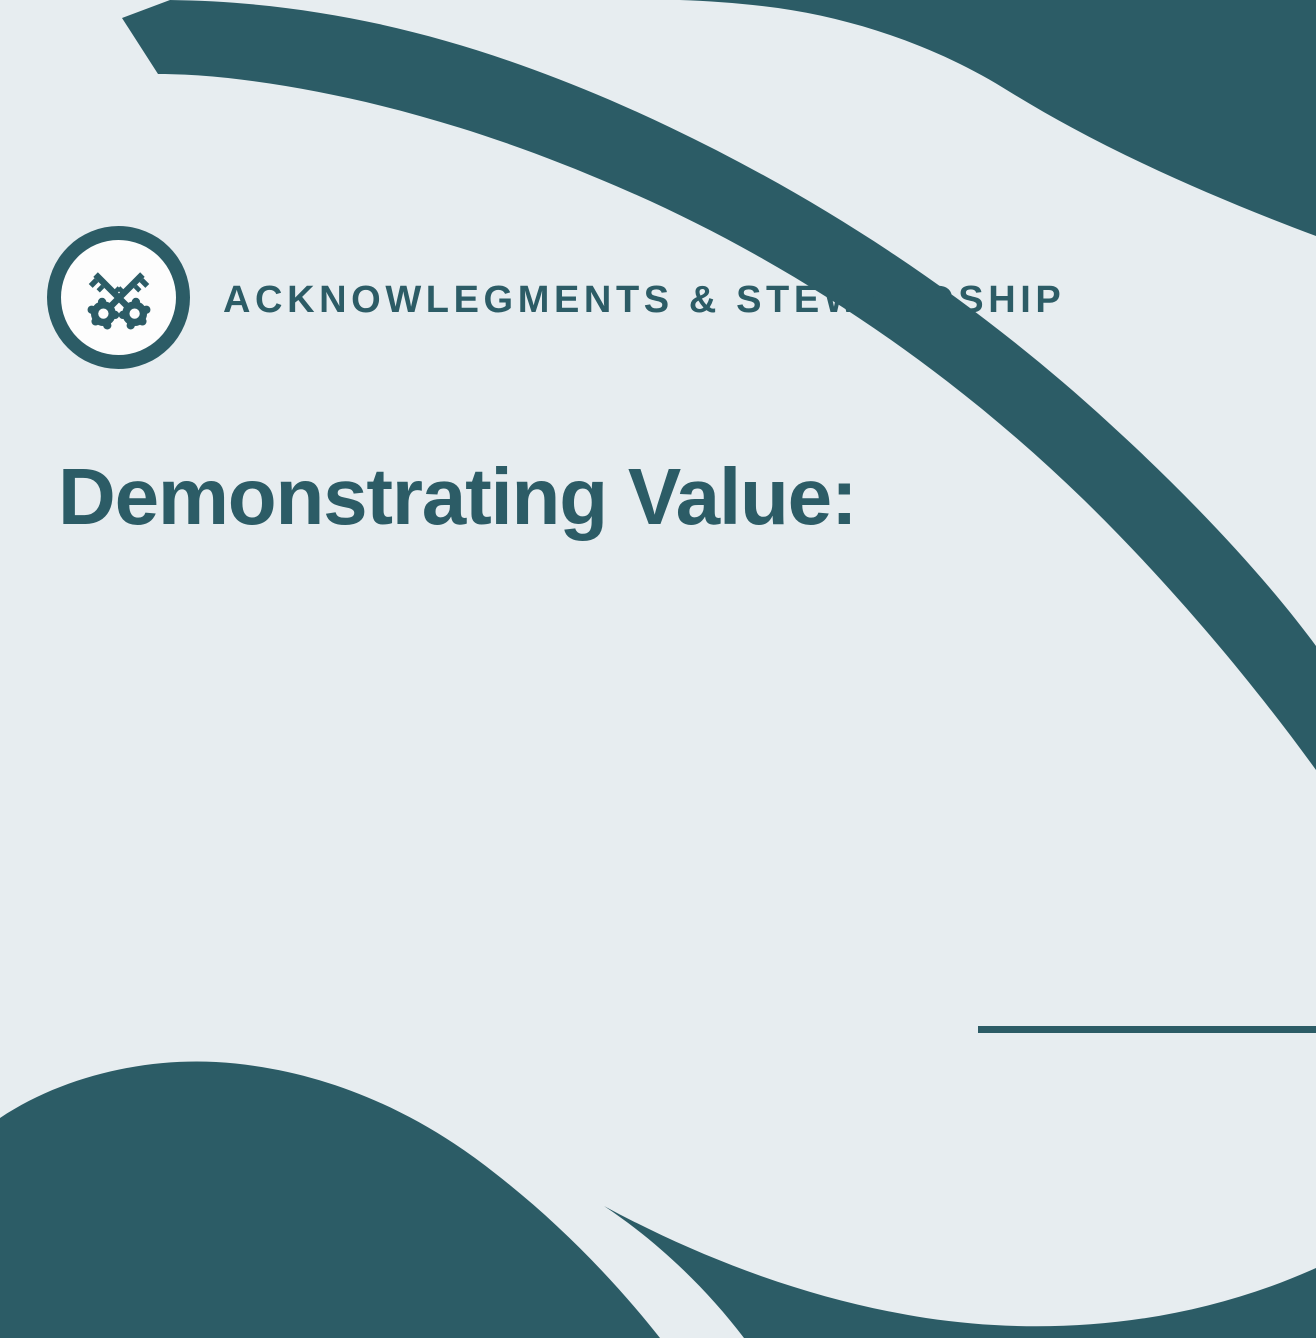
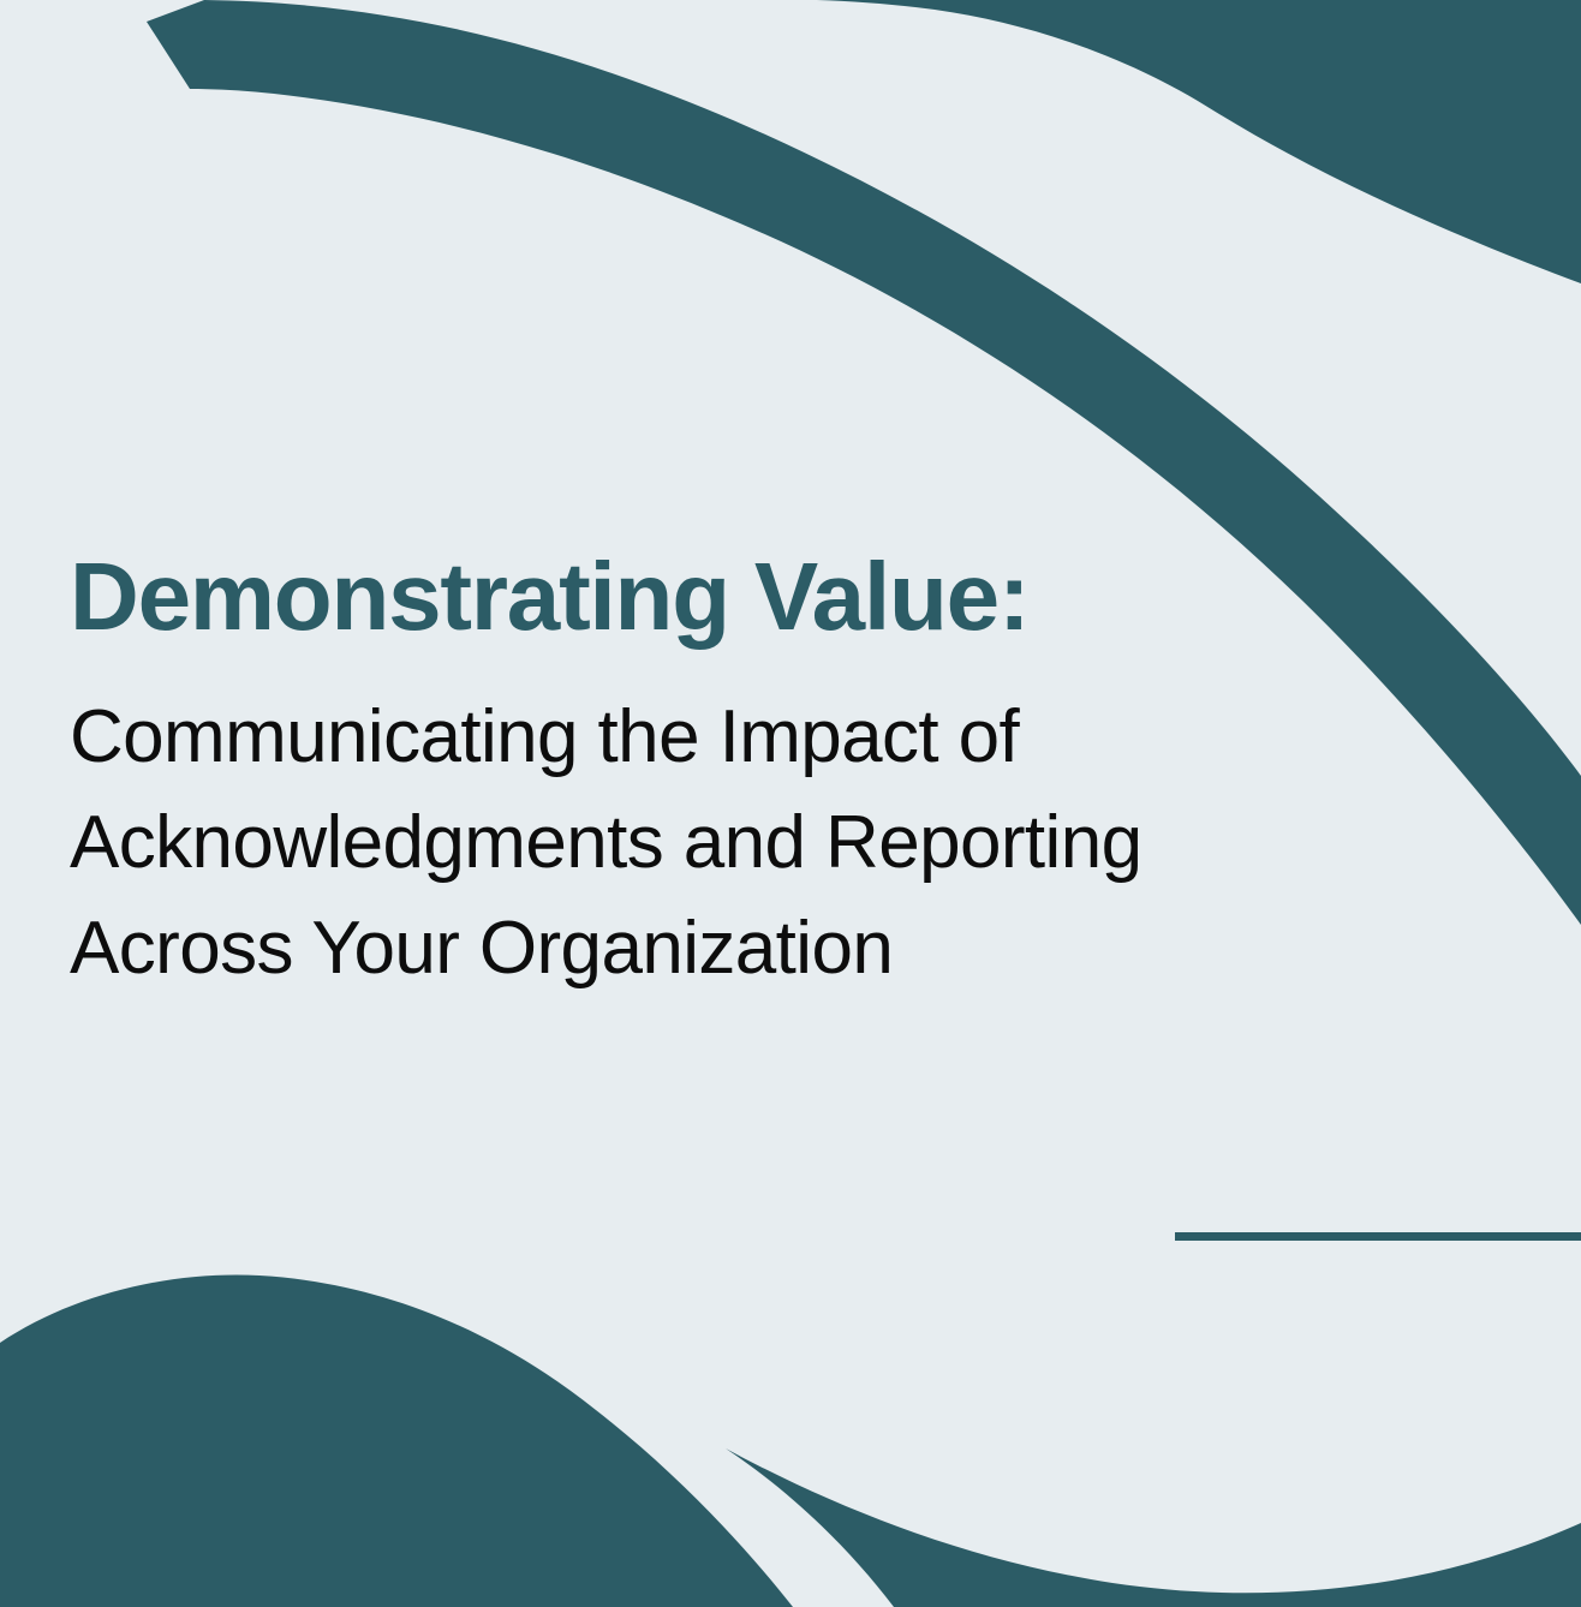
- ACKNOWLEGMENTS & STEWARDSHIP
  Demonstrating Value:
+ Communicating the Impact of Acknowledgments and Reporting Across Your Organization
